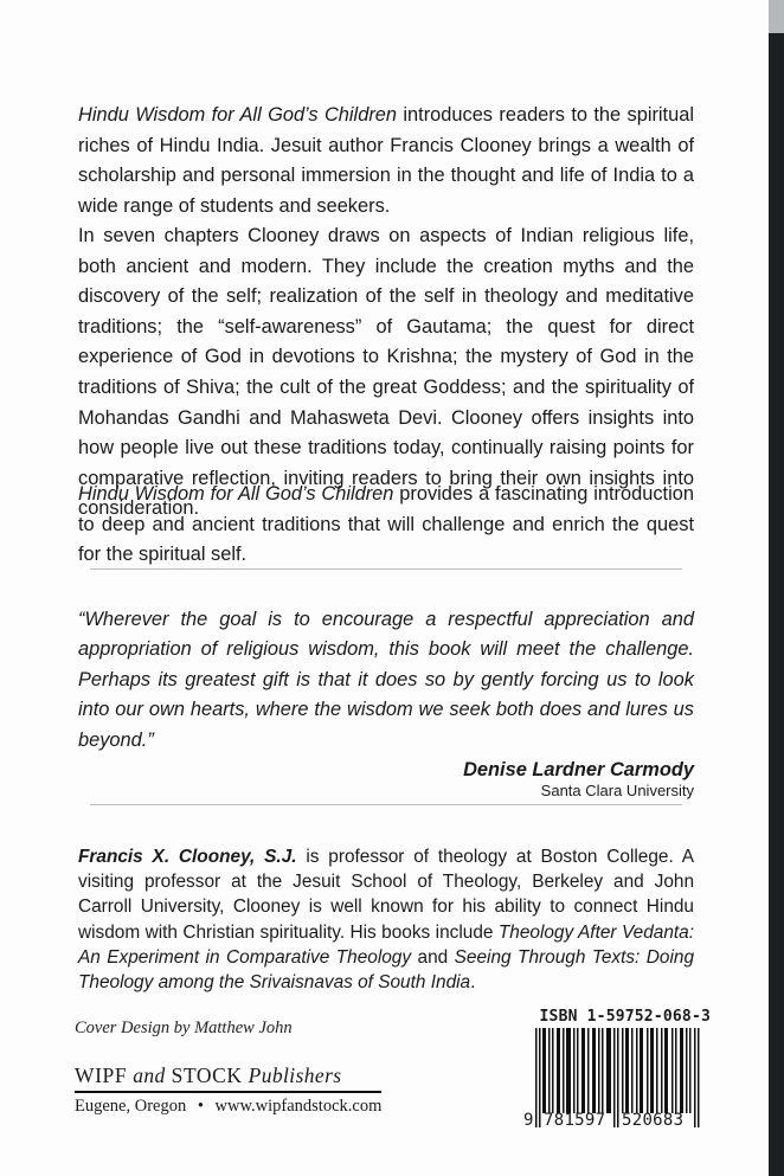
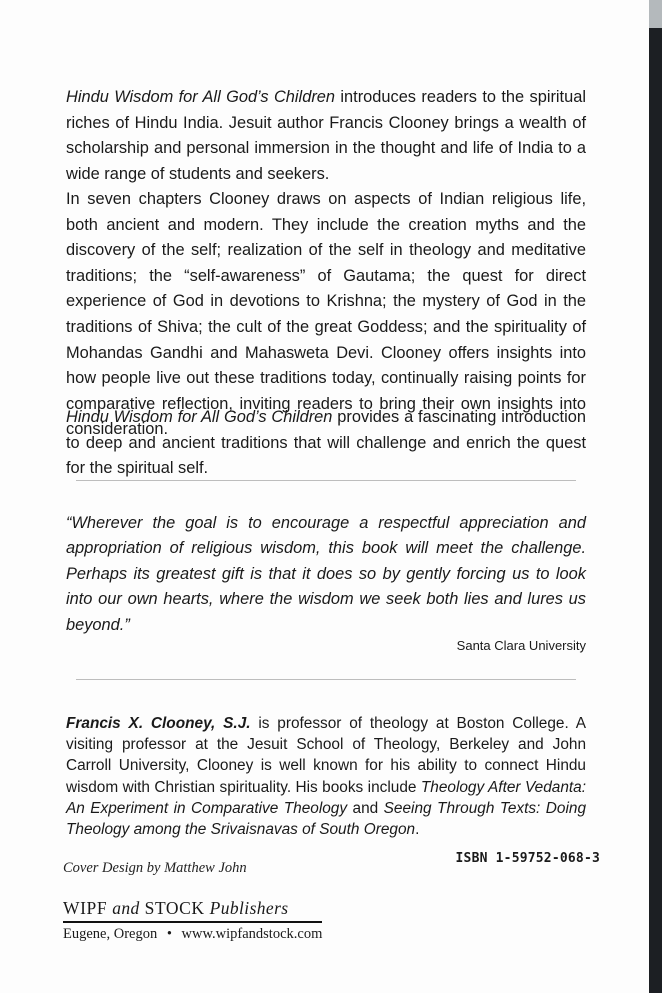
  Hindu Wisdom for All God’s Children introduces readers to the spiritual riches of Hindu India. Jesuit author Francis Clooney brings a wealth of scholarship and personal immersion in the thought and life of India to a wide range of students and seekers.
  In seven chapters Clooney draws on aspects of Indian religious life, both ancient and modern. They include the creation myths and the discovery of the self; realization of the self in theology and meditative traditions; the “self-awareness” of Gautama; the quest for direct experience of God in devotions to Krishna; the mystery of God in the traditions of Shiva; the cult of the great Goddess; and the spirituality of Mohandas Gandhi and Mahasweta Devi. Clooney offers insights into how people live out these traditions today, continually raising points for comparative reflection, inviting readers to bring their own insights into consideration.
  Hindu Wisdom for All God’s Children provides a fascinating introduction to deep and ancient traditions that will challenge and enrich the quest for the spiritual self.
- “Wherever the goal is to encourage a respectful appreciation and appropriation of religious wisdom, this book will meet the challenge. Perhaps its greatest gift is that it does so by gently forcing us to look into our own hearts, where the wisdom we seek both does and lures us beyond.”
+ “Wherever the goal is to encourage a respectful appreciation and appropriation of religious wisdom, this book will meet the challenge. Perhaps its greatest gift is that it does so by gently forcing us to look into our own hearts, where the wisdom we seek both lies and lures us beyond.”
- Denise Lardner Carmody
  Santa Clara University
- Francis X. Clooney, S.J. is professor of theology at Boston College. A visiting professor at the Jesuit School of Theology, Berkeley and John Carroll University, Clooney is well known for his ability to connect Hindu wisdom with Christian spirituality. His books include Theology After Vedanta: An Experiment in Comparative Theology and Seeing Through Texts: Doing Theology among the Srivaisnavas of South India.
+ Francis X. Clooney, S.J. is professor of theology at Boston College. A visiting professor at the Jesuit School of Theology, Berkeley and John Carroll University, Clooney is well known for his ability to connect Hindu wisdom with Christian spirituality. His books include Theology After Vedanta: An Experiment in Comparative Theology and Seeing Through Texts: Doing Theology among the Srivaisnavas of South Oregon.
  Cover Design by Matthew John
  WIPF and STOCK Publishers
  Eugene, Oregon • www.wipfandstock.com
  ISBN 1-59752-068-3
- 9
- 781597
- 520683
